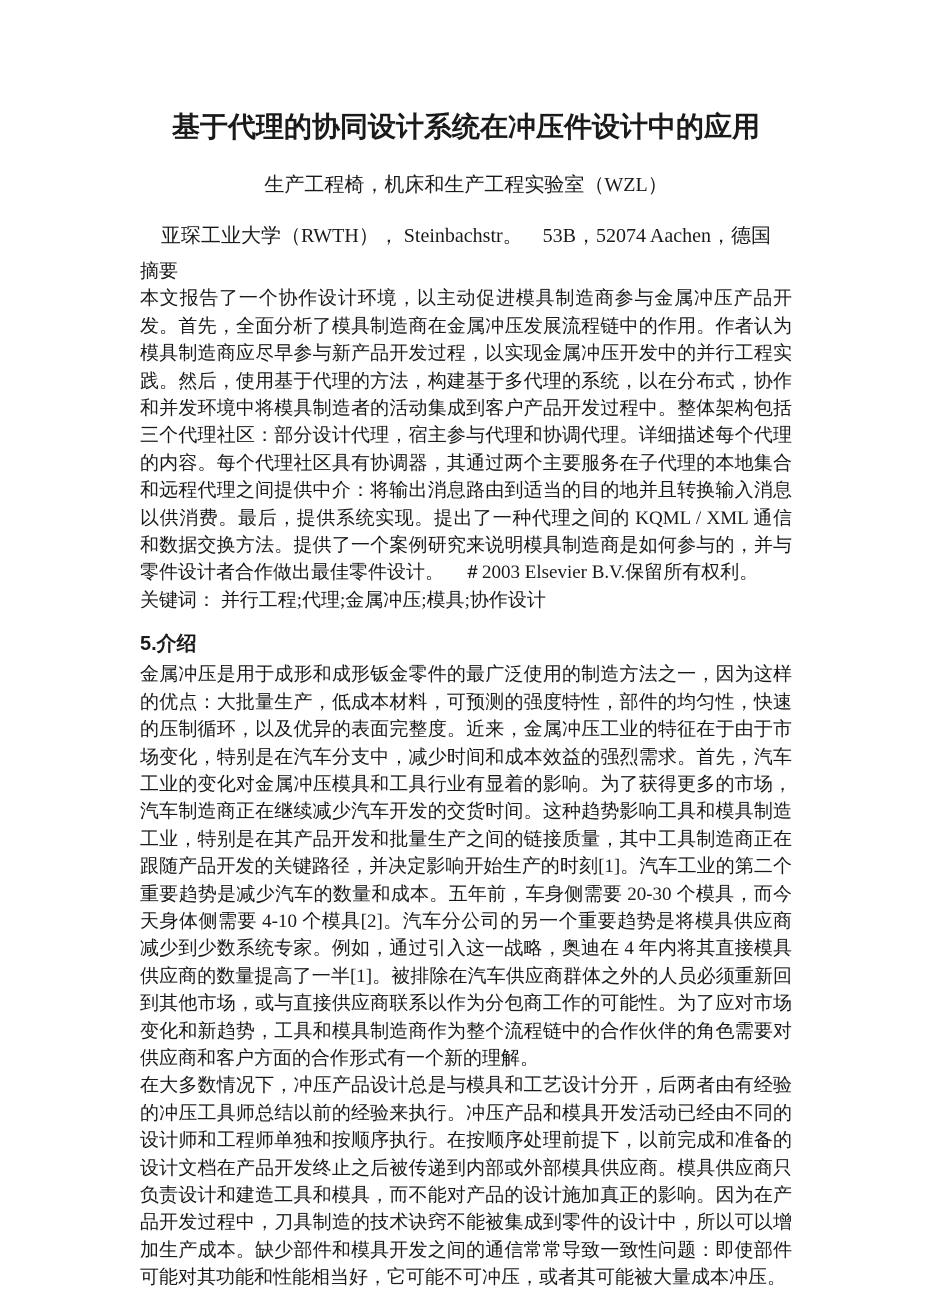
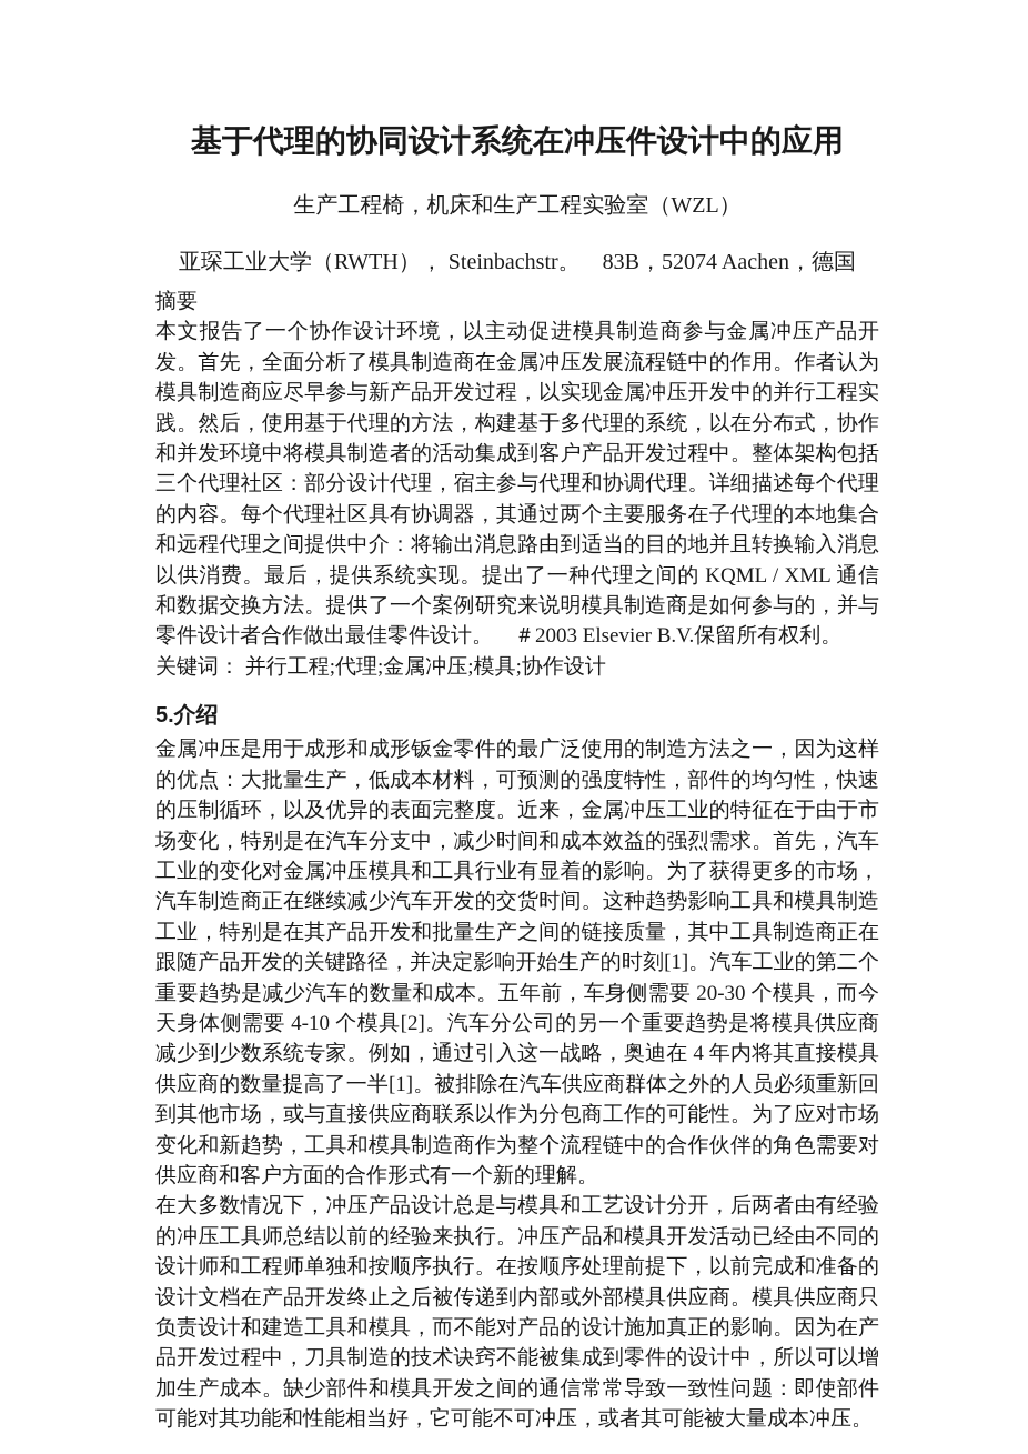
  基于代理的协同设计系统在冲压件设计中的应用
  生产工程椅，机床和生产工程实验室（WZL）
- 亚琛工业大学（RWTH）， Steinbachstr。 53B，52074 Aachen，德国
+ 亚琛工业大学（RWTH）， Steinbachstr。 83B，52074 Aachen，德国
  摘要
  本文报告了一个协作设计环境，以主动促进模具制造商参与金属冲压产品开发。首先，全面分析了模具制造商在金属冲压发展流程链中的作用。作者认为模具制造商应尽早参与新产品开发过程，以实现金属冲压开发中的并行工程实践。然后，使用基于代理的方法，构建基于多代理的系统，以在分布式，协作和并发环境中将模具制造者的活动集成到客户产品开发过程中。整体架构包括三个代理社区：部分设计代理，宿主参与代理和协调代理。详细描述每个代理的内容。每个代理社区具有协调器，其通过两个主要服务在子代理的本地集合和远程代理之间提供中介：将输出消息路由到适当的目的地并且转换输入消息以供消费。最后，提供系统实现。提出了一种代理之间的 KQML / XML 通信和数据交换方法。提供了一个案例研究来说明模具制造商是如何参与的，并与零件设计者合作做出最佳零件设计。 ＃2003 Elsevier B.V.保留所有权利。
  关键词： 并行工程;代理;金属冲压;模具;协作设计
  5.介绍
  金属冲压是用于成形和成形钣金零件的最广泛使用的制造方法之一，因为这样的优点：大批量生产，低成本材料，可预测的强度特性，部件的均匀性，快速的压制循环，以及优异的表面完整度。近来，金属冲压工业的特征在于由于市场变化，特别是在汽车分支中，减少时间和成本效益的强烈需求。首先，汽车工业的变化对金属冲压模具和工具行业有显着的影响。为了获得更多的市场，汽车制造商正在继续减少汽车开发的交货时间。这种趋势影响工具和模具制造工业，特别是在其产品开发和批量生产之间的链接质量，其中工具制造商正在跟随产品开发的关键路径，并决定影响开始生产的时刻[1]。汽车工业的第二个重要趋势是减少汽车的数量和成本。五年前，车身侧需要 20-30 个模具，而今天身体侧需要 4-10 个模具[2]。汽车分公司的另一个重要趋势是将模具供应商减少到少数系统专家。例如，通过引入这一战略，奥迪在 4 年内将其直接模具供应商的数量提高了一半[1]。被排除在汽车供应商群体之外的人员必须重新回到其他市场，或与直接供应商联系以作为分包商工作的可能性。为了应对市场变化和新趋势，工具和模具制造商作为整个流程链中的合作伙伴的角色需要对供应商和客户方面的合作形式有一个新的理解。
  在大多数情况下，冲压产品设计总是与模具和工艺设计分开，后两者由有经验的冲压工具师总结以前的经验来执行。冲压产品和模具开发活动已经由不同的设计师和工程师单独和按顺序执行。在按顺序处理前提下，以前完成和准备的设计文档在产品开发终止之后被传递到内部或外部模具供应商。模具供应商只负责设计和建造工具和模具，而不能对产品的设计施加真正的影响。因为在产品开发过程中，刀具制造的技术诀窍不能被集成到零件的设计中，所以可以增加生产成本。缺少部件和模具开发之间的通信常常导致一致性问题：即使部件可能对其功能和性能相当好，它可能不可冲压，或者其可能被大量成本冲压。
